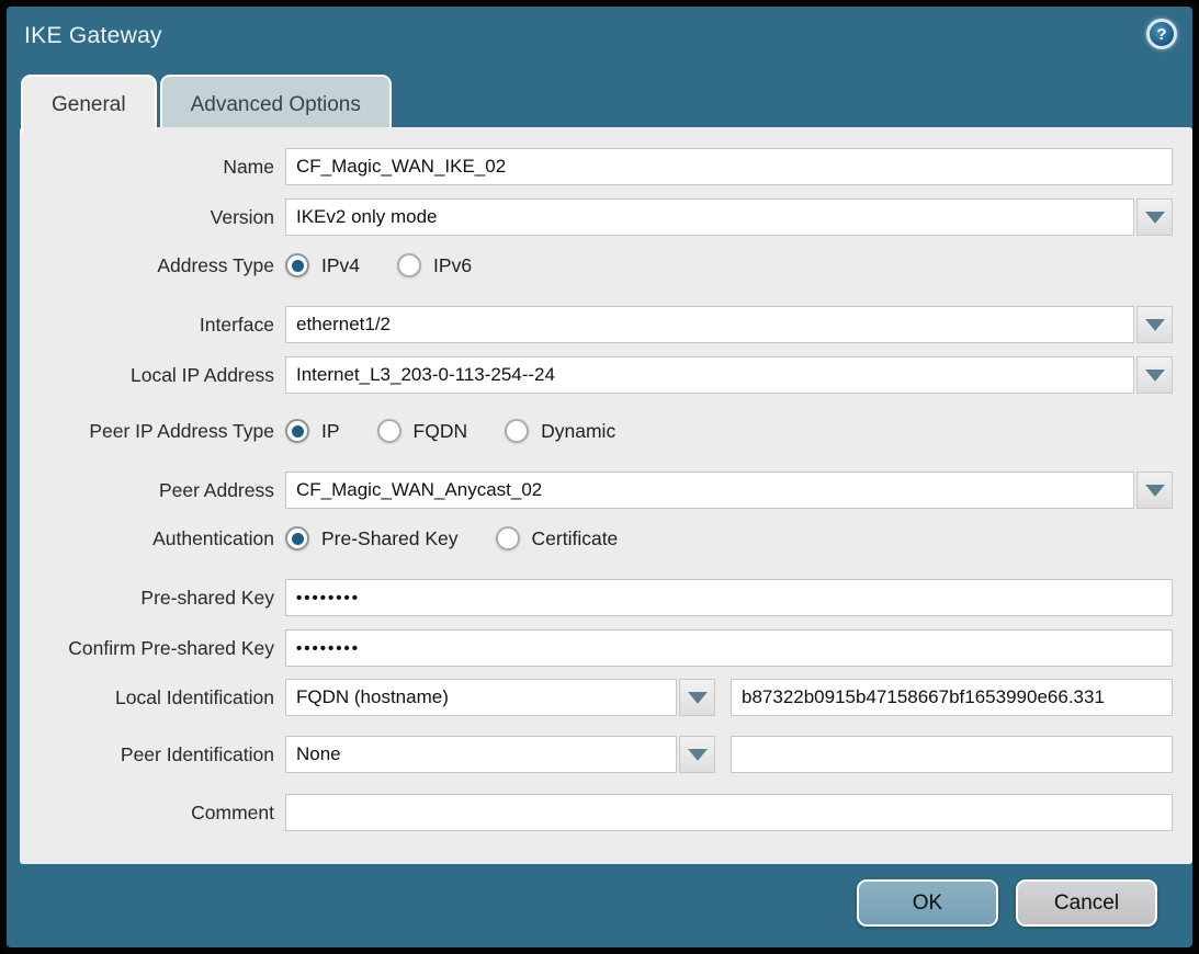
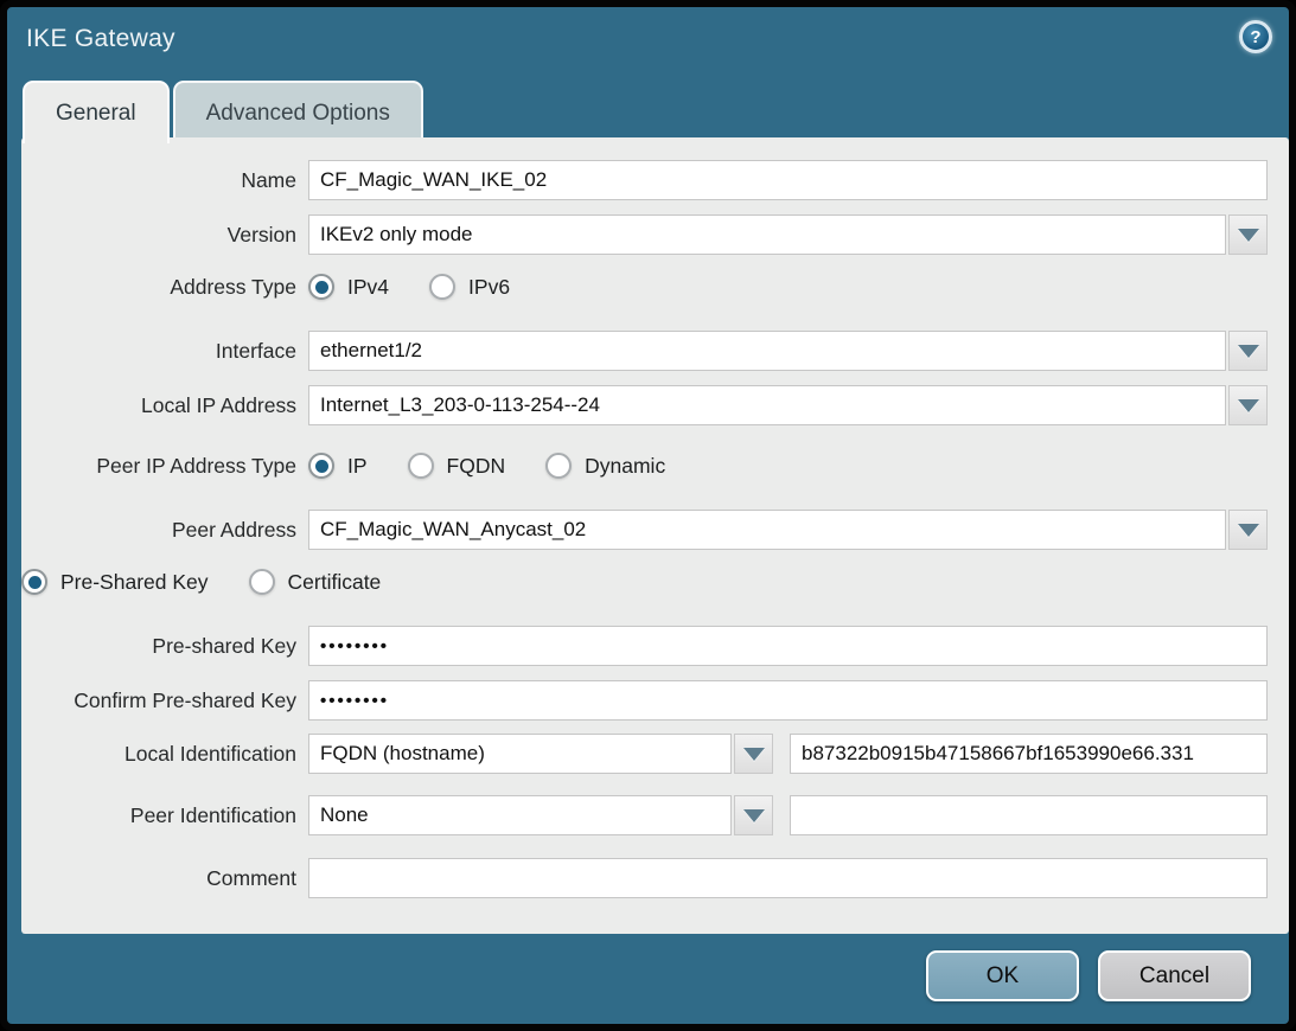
  IKE Gateway
  ?
  General
  Advanced Options
  Name
  CF_Magic_WAN_IKE_02
  Version
  IKEv2 only mode
  Address Type
  IPv4
  IPv6
  Interface
  ethernet1/2
  Local IP Address
  Internet_L3_203-0-113-254--24
  Peer IP Address Type
  IP
  FQDN
  Dynamic
  Peer Address
  CF_Magic_WAN_Anycast_02
- Authentication
  Pre-Shared Key
  Certificate
  Pre-shared Key
  ••••••••
  Confirm Pre-shared Key
  ••••••••
  Local Identification
  FQDN (hostname)
  b87322b0915b47158667bf1653990e66.331
  Peer Identification
  None
  Comment
  OK
  Cancel
